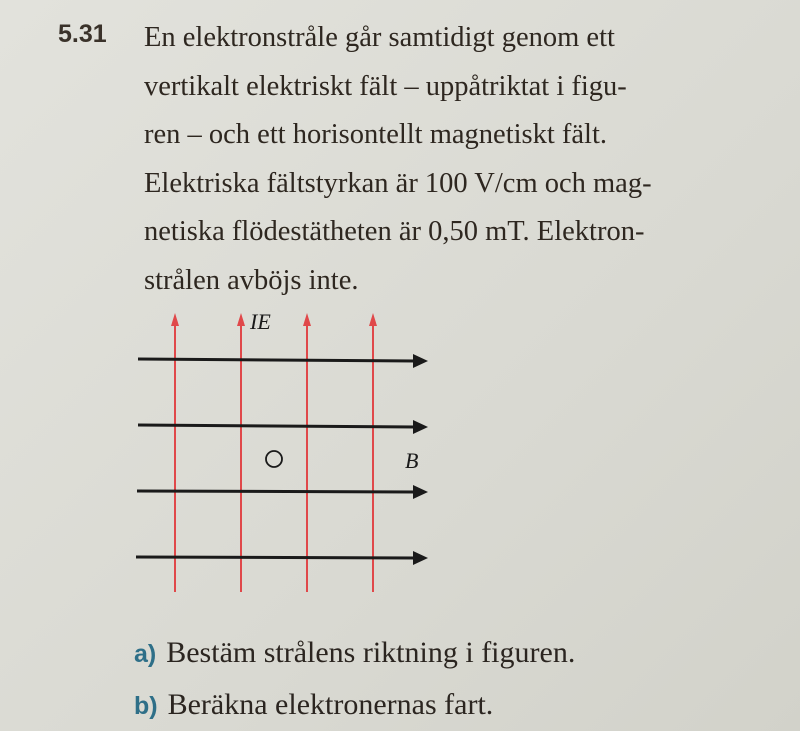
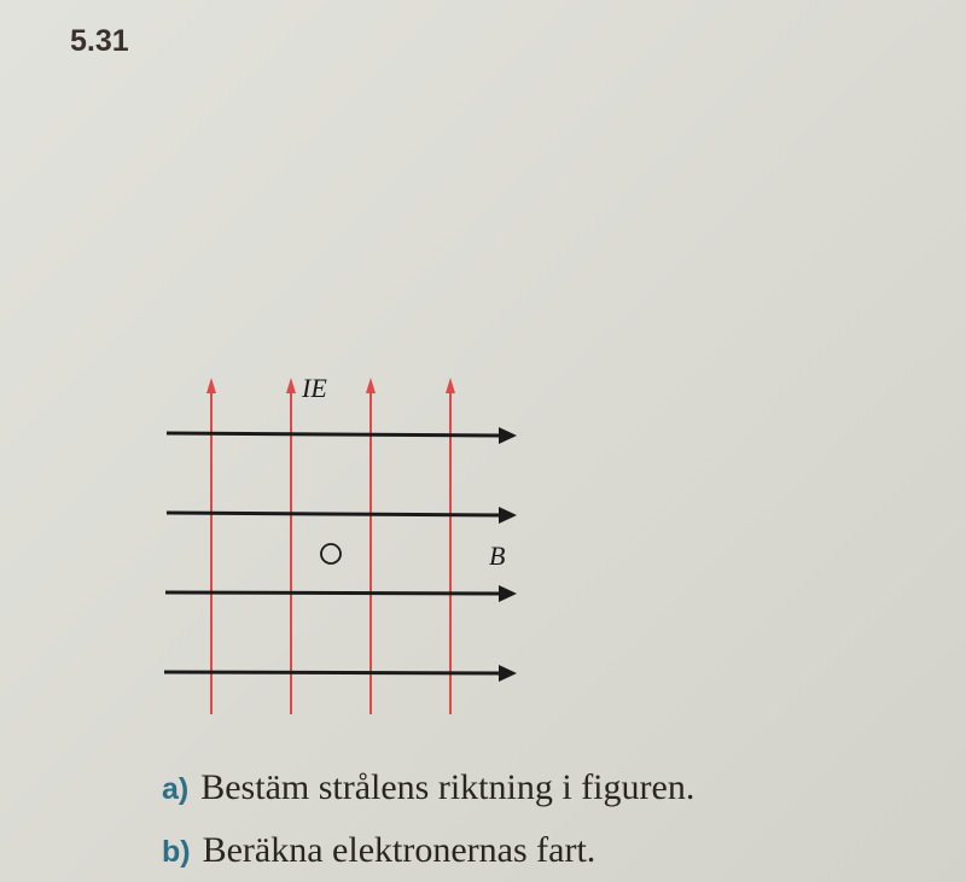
  5.31
- En elektronstråle går samtidigt genom ett
- vertikalt elektriskt fält – uppåtriktat i figu-
- ren – och ett horisontellt magnetiskt fält.
- Elektriska fältstyrkan är 100 V/cm och mag-
- netiska flödestätheten är 0,50 mT. Elektron-
- strålen avböjs inte.
  IE
  B
  a) Bestäm strålens riktning i figuren.
  b) Beräkna elektronernas fart.
